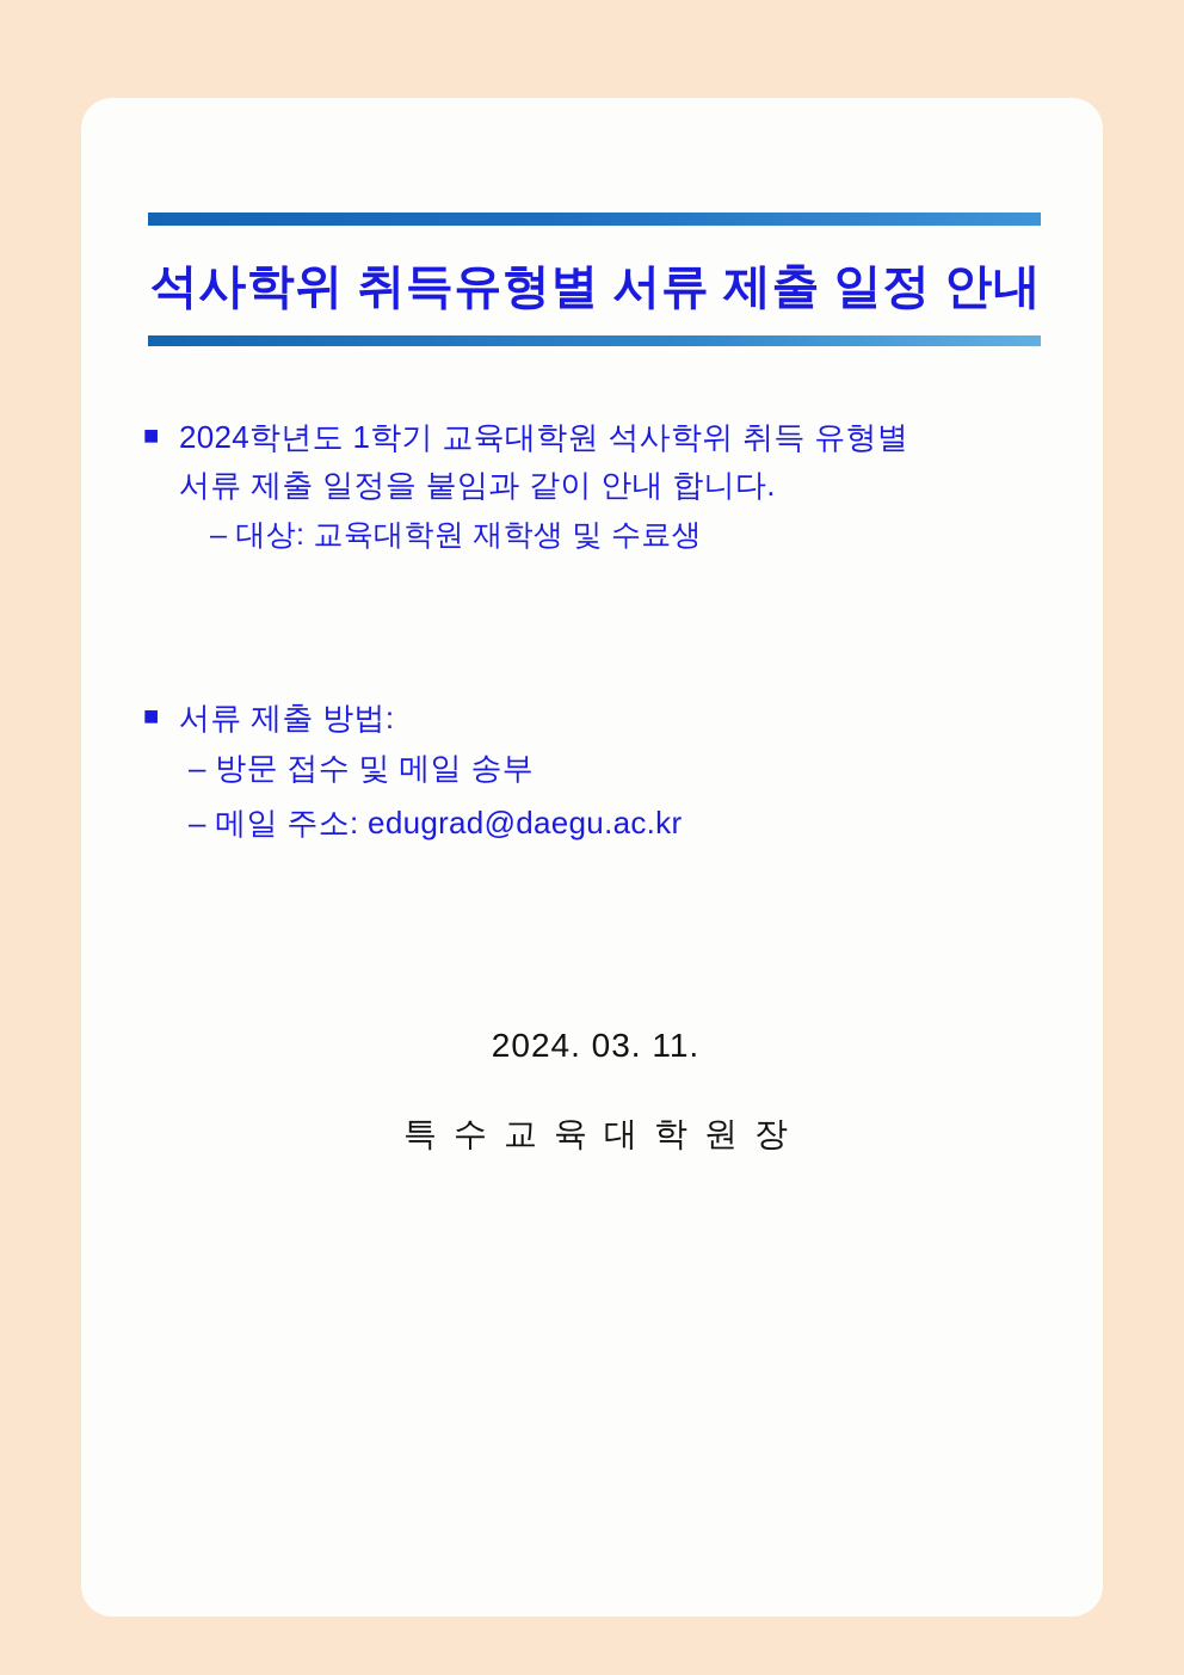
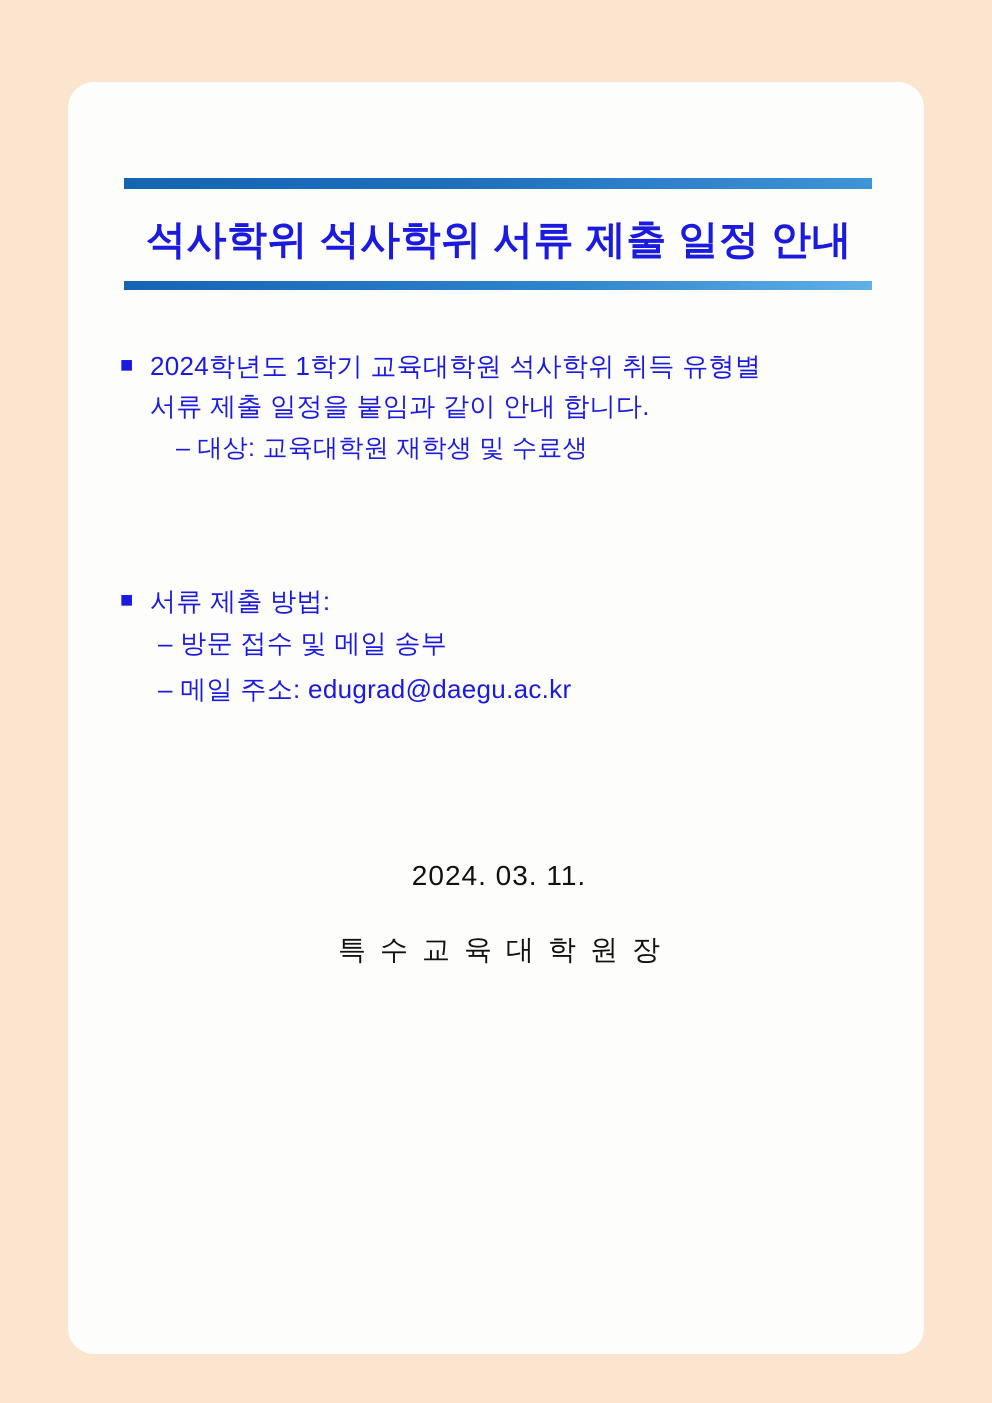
- 석사학위 취득유형별 서류 제출 일정 안내
+ 석사학위 석사학위 서류 제출 일정 안내
  ■
  2024학년도 1학기 교육대학원 석사학위 취득 유형별
  서류 제출 일정을 붙임과 같이 안내 합니다.
  – 대상: 교육대학원 재학생 및 수료생
  ■
  서류 제출 방법:
  – 방문 접수 및 메일 송부
  – 메일 주소: edugrad@daegu.ac.kr
  2024. 03. 11.
  특수교육대학원장
